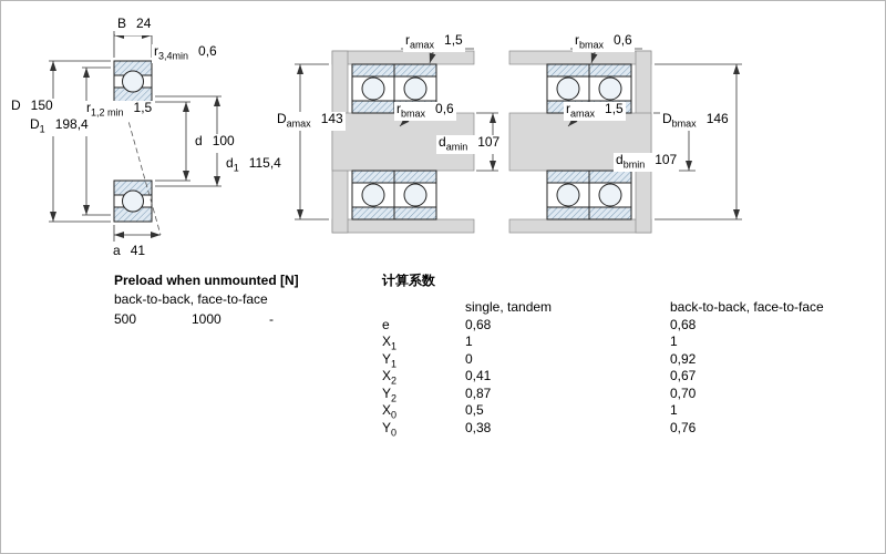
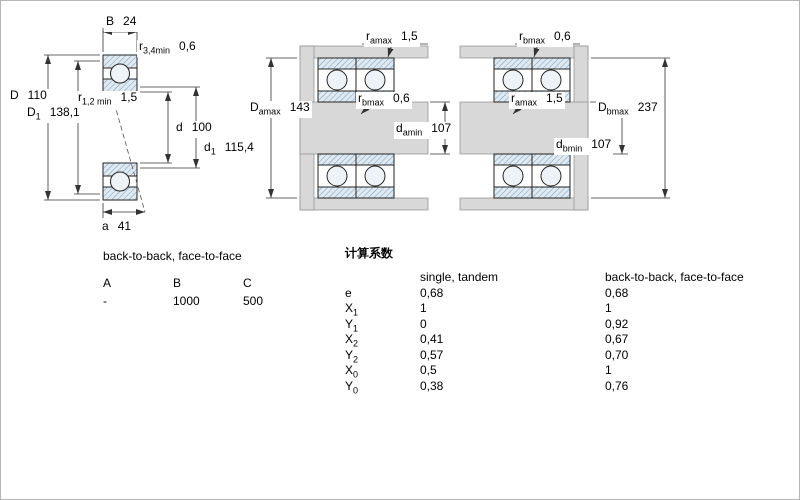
  B 24
  r3,4min 0,6
- D 150
+ D 110
- D1 198,4
+ D1 138,1
  r1,2 min 1,5
  d 100
  d1 115,4
  a 41
  ramax 1,5
  Damax 143
  rbmax 0,6
  damin 107
  rbmax 0,6
  ramax 1,5
- Dbmax 146
+ Dbmax 237
  dbmin 107
- Preload when unmounted [N]
  back-to-back, face-to-face
+ A
+ B
+ C
- 500
+ -
  1000
- -
+ 500
  计算系数
  single, tandem
  back-to-back, face-to-face
  e
  0,68
  0,68
  X1
  1
  1
  Y1
  0
  0,92
  X2
  0,41
  0,67
  Y2
- 0,87
+ 0,57
  0,70
  X0
  0,5
  1
  Y0
  0,38
  0,76
